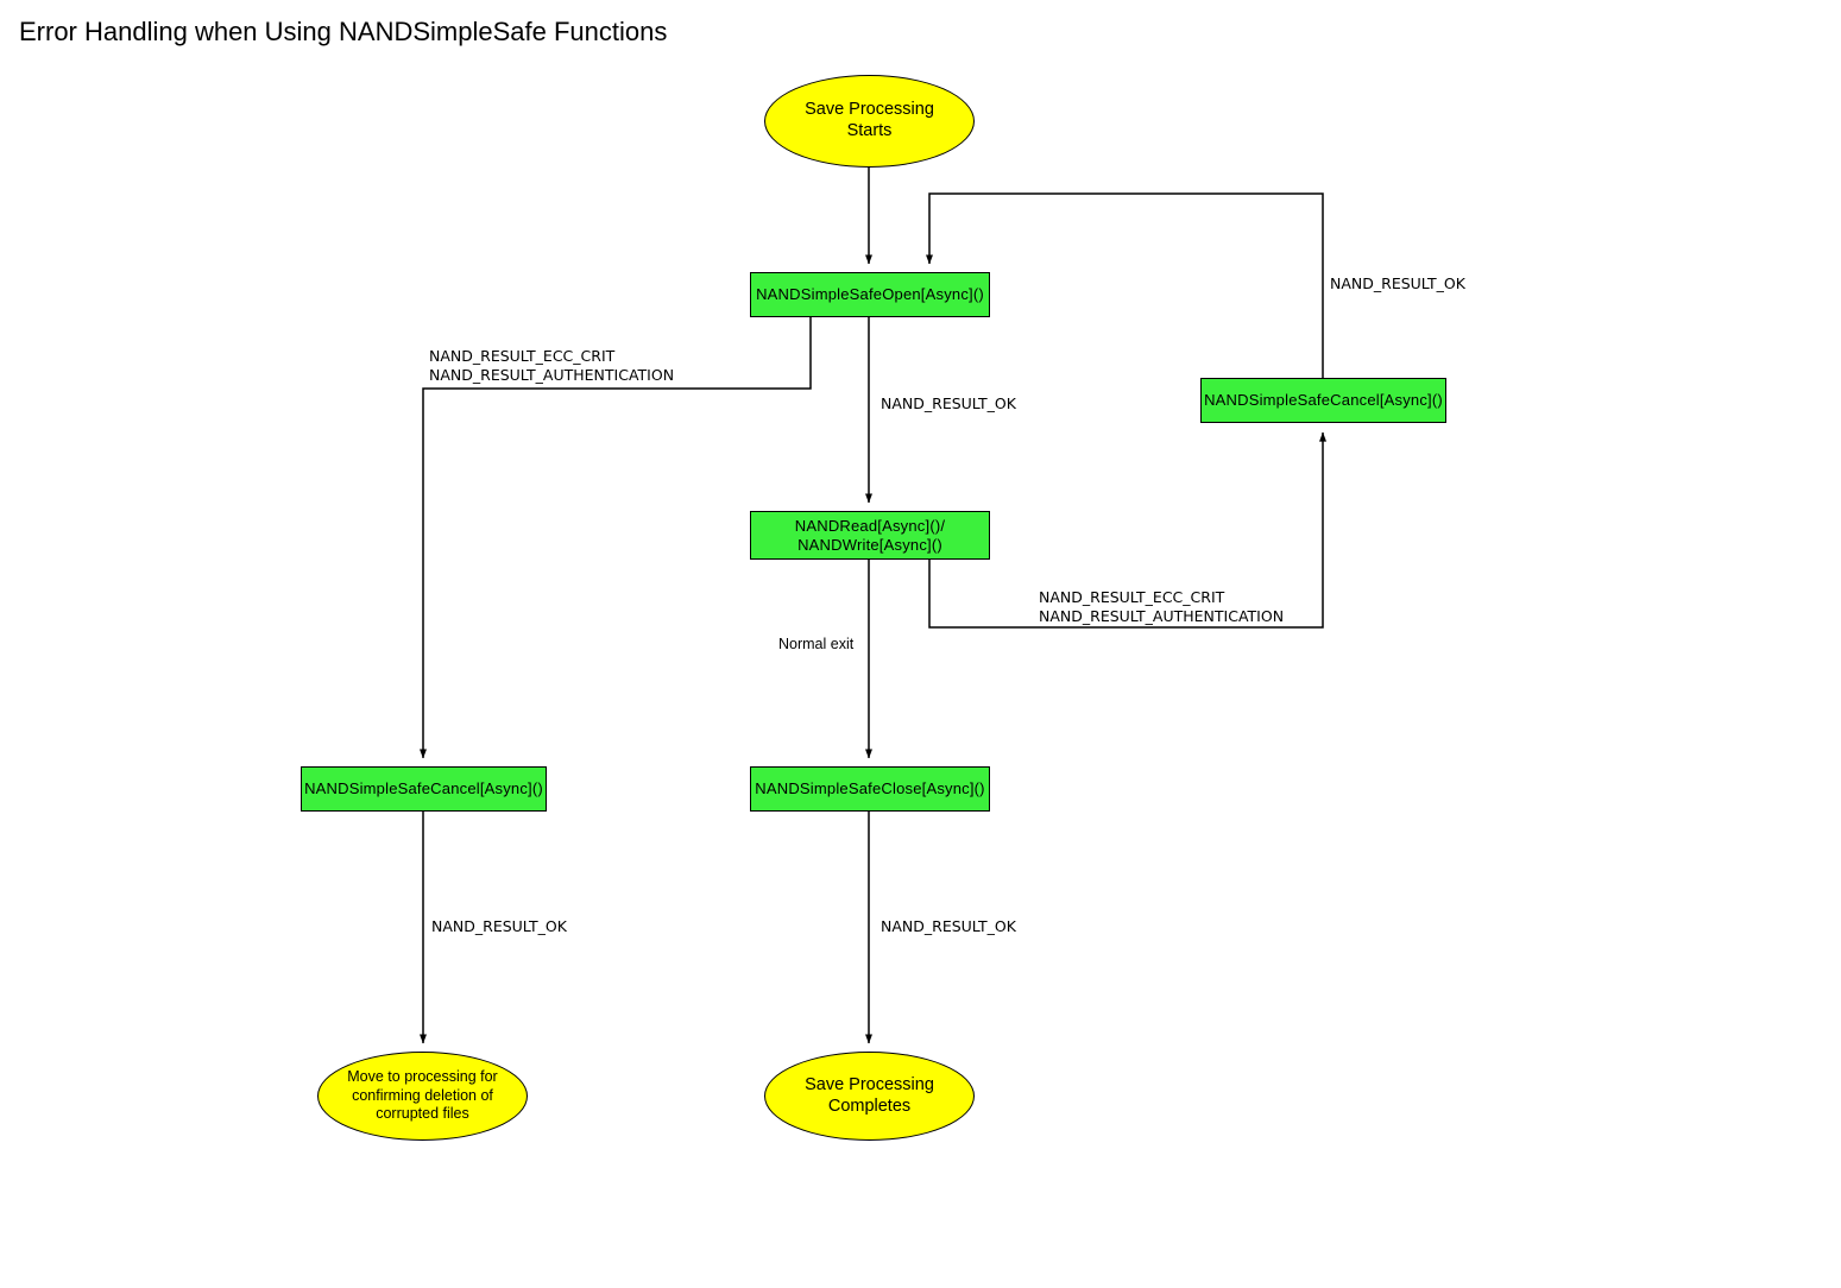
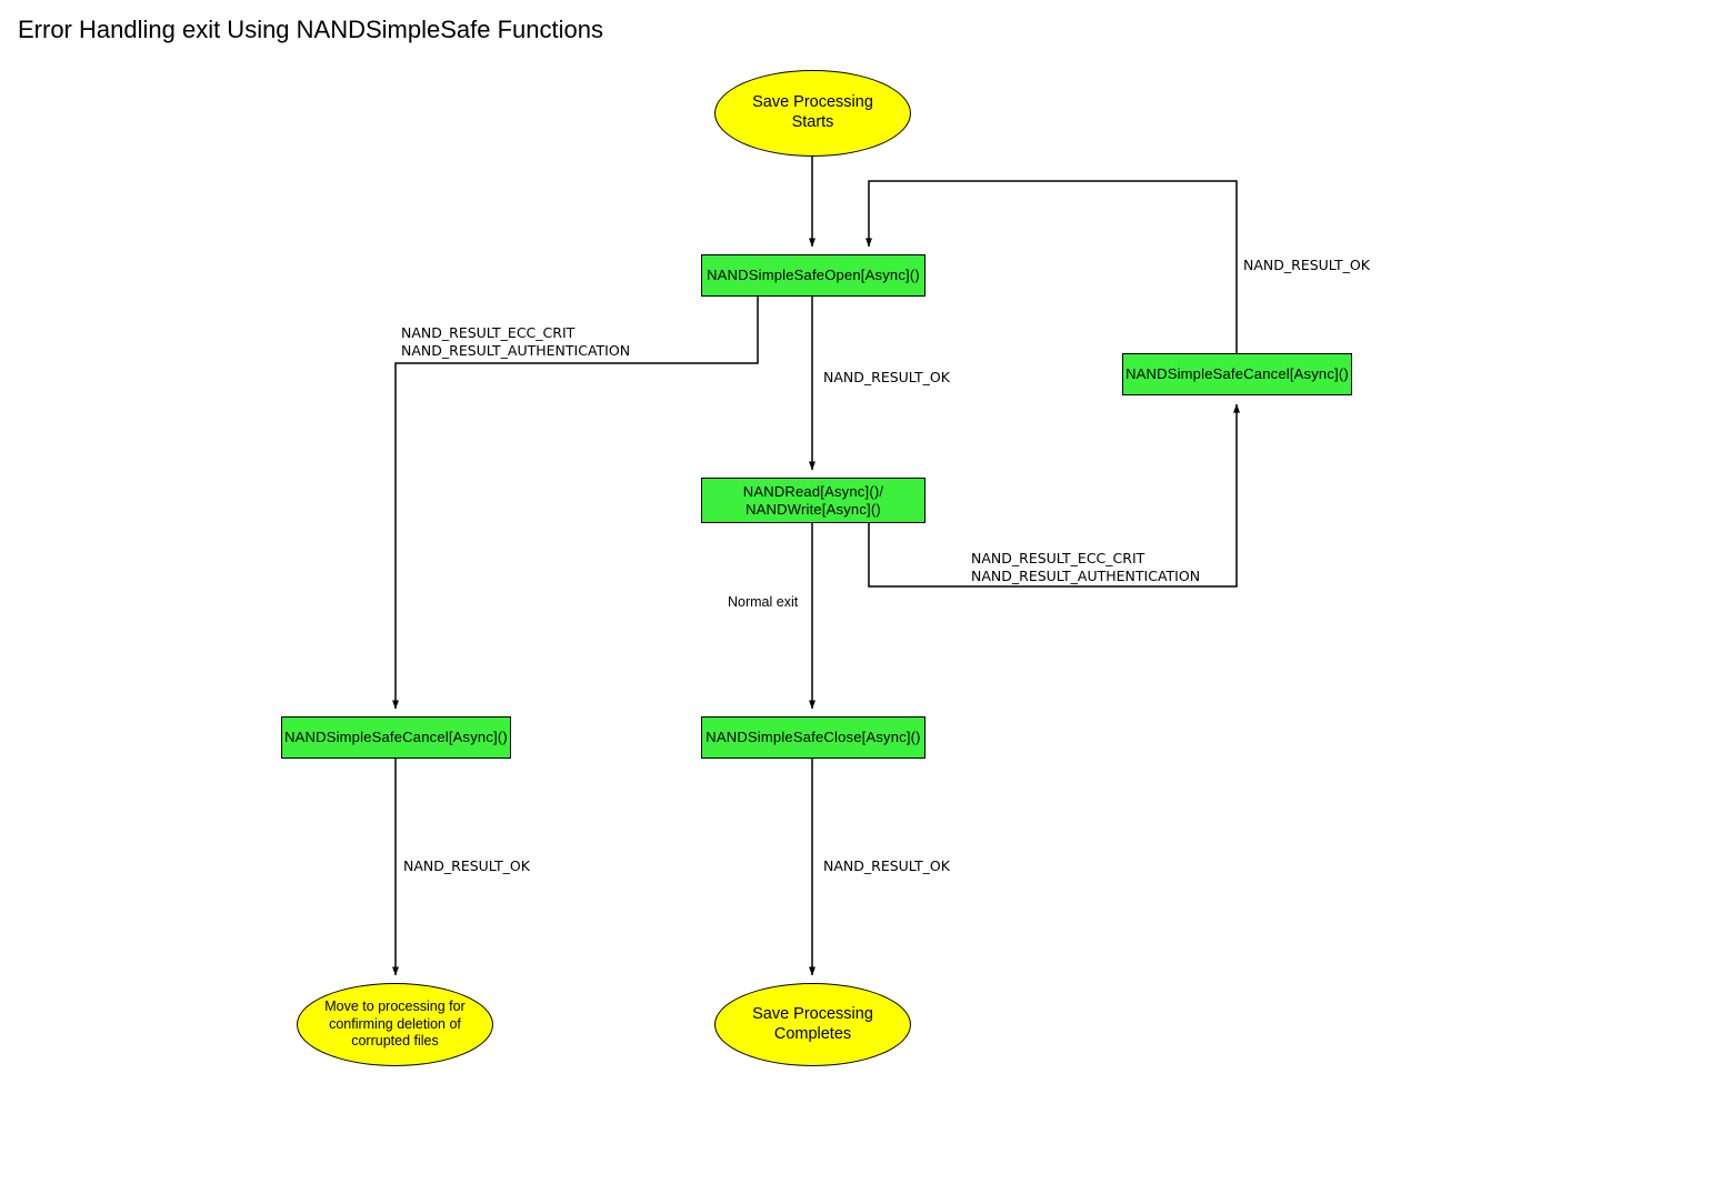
- Error Handling when Using NANDSimpleSafe Functions
+ Error Handling exit Using NANDSimpleSafe Functions
  Save Processing
  Starts
  NANDSimpleSafeOpen[Async]()
  NANDRead[Async]()/
  NANDWrite[Async]()
  NANDSimpleSafeCancel[Async]()
  NANDSimpleSafeCancel[Async]()
  NANDSimpleSafeClose[Async]()
  Move to processing for
  confirming deletion of
  corrupted files
  Save Processing
  Completes
  NAND_RESULT_ECC_CRIT
  NAND_RESULT_AUTHENTICATION
  NAND_RESULT_OK
  NAND_RESULT_OK
  NAND_RESULT_ECC_CRIT
  NAND_RESULT_AUTHENTICATION
  Normal exit
  NAND_RESULT_OK
  NAND_RESULT_OK
